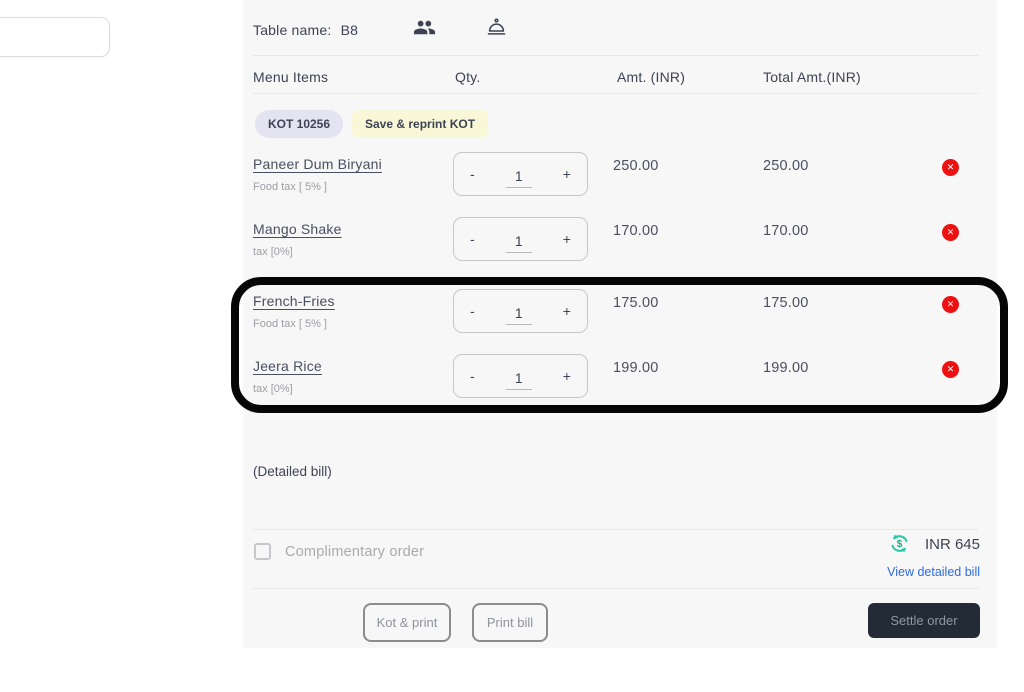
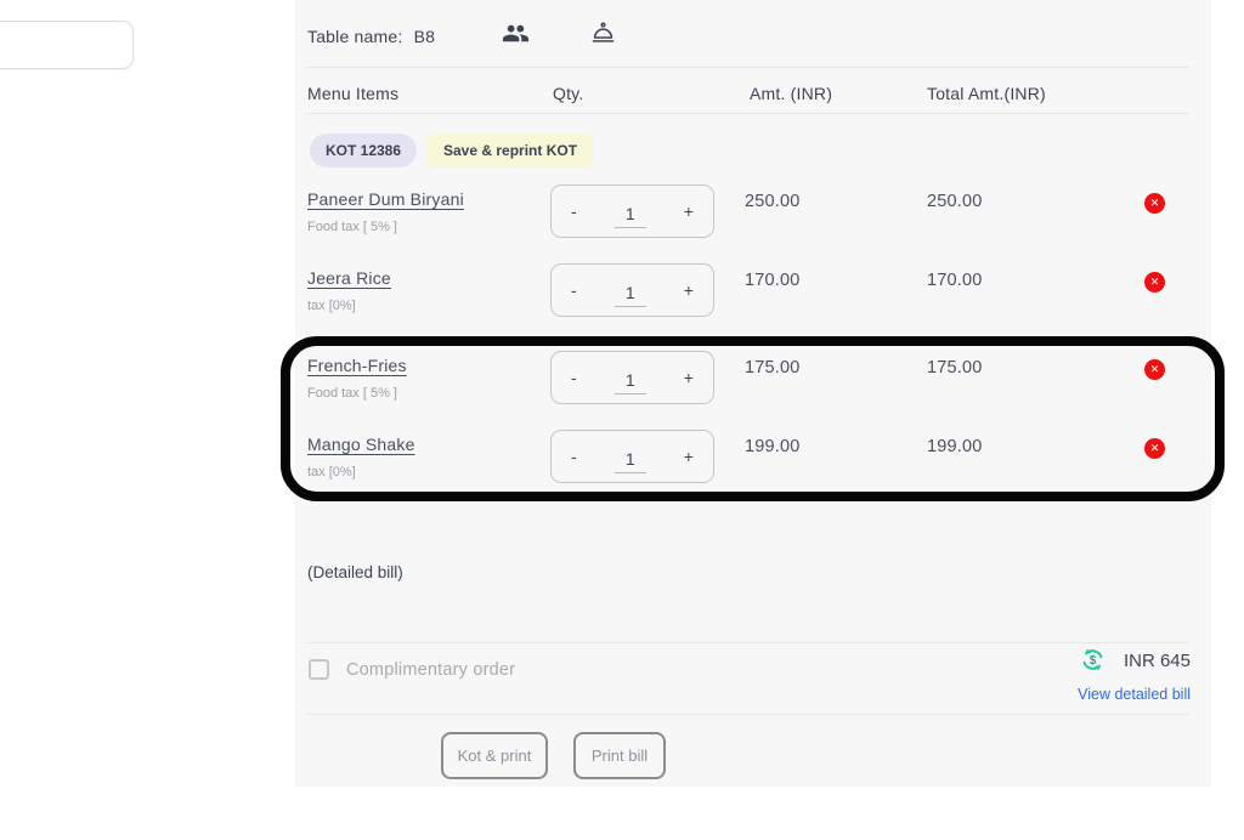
  Table name: B8
  Menu Items
  Qty.
  Amt. (INR)
  Total Amt.(INR)
- KOT 10256
+ KOT 12386
  Save & reprint KOT
  Paneer Dum Biryani
  Food tax [ 5% ]
  -
  1
  +
  250.00
  250.00
  ✕
- Mango Shake
+ Jeera Rice
  tax [0%]
  -
  1
  +
  170.00
  170.00
  ✕
  French-Fries
  Food tax [ 5% ]
  -
  1
  +
  175.00
  175.00
  ✕
- Jeera Rice
+ Mango Shake
  tax [0%]
  -
  1
  +
  199.00
  199.00
  ✕
  (Detailed bill)
  Complimentary order
  $
  INR 645
  View detailed bill
  Kot & print
  Print bill
- Settle order
